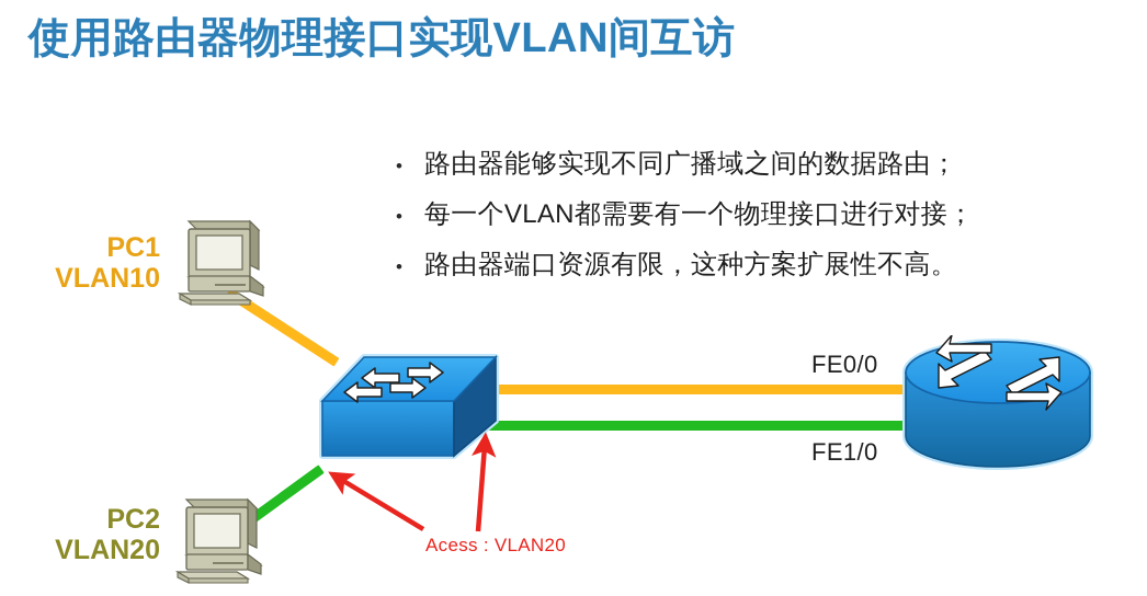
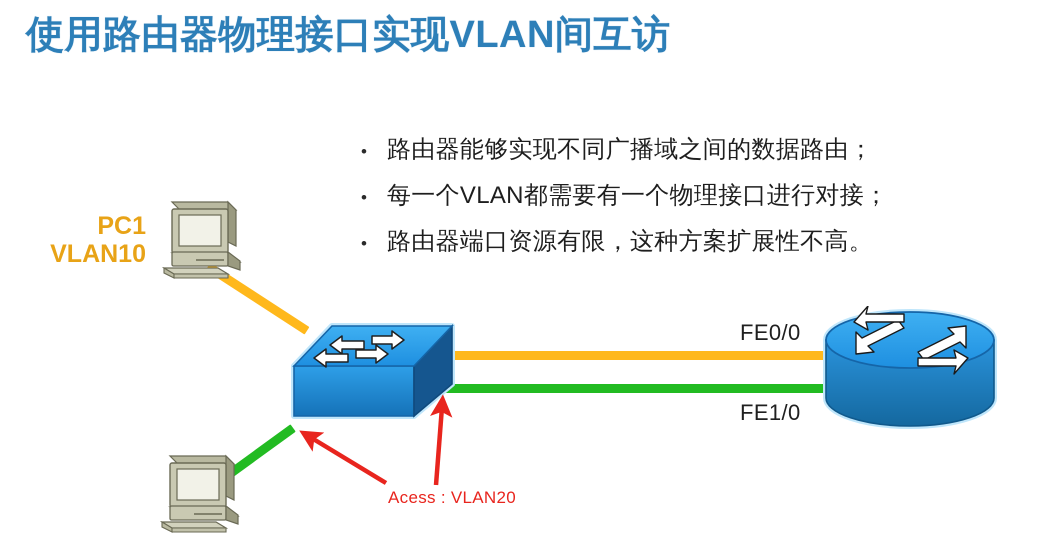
  使用路由器物理接口实现VLAN间互访
  •
  路由器能够实现不同广播域之间的数据路由；
  •
  每一个VLAN都需要有一个物理接口进行对接；
  •
  路由器端口资源有限，这种方案扩展性不高。
  PC1
  VLAN10
- PC2
- VLAN20
  FE0/0
  FE1/0
  Acess : VLAN20
